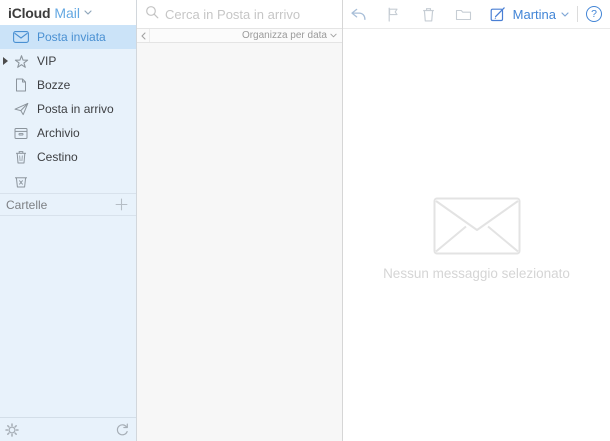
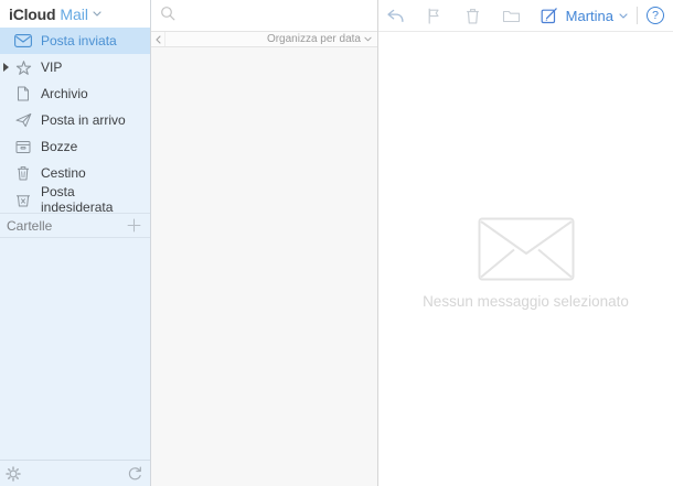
  iCloud
  Mail
  Posta inviata
  VIP
- Bozze
+ Archivio
  Posta in arrivo
- Archivio
+ Bozze
  Cestino
+ Posta indesiderata
  Cartelle
- Cerca in Posta in arrivo
  Organizza per data
  Martina
  ?
  Nessun messaggio selezionato
